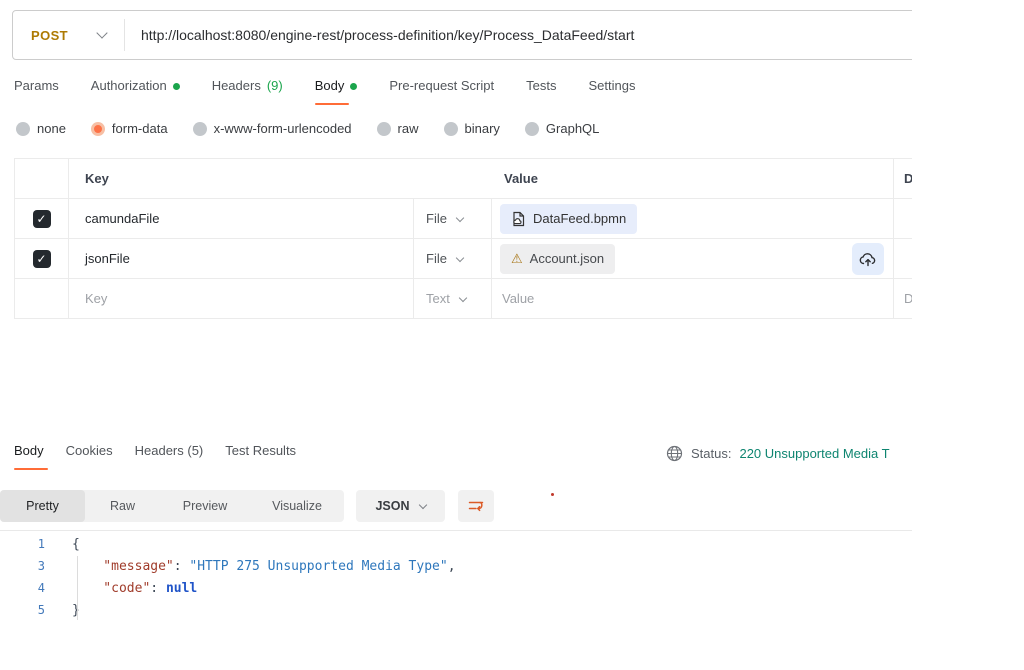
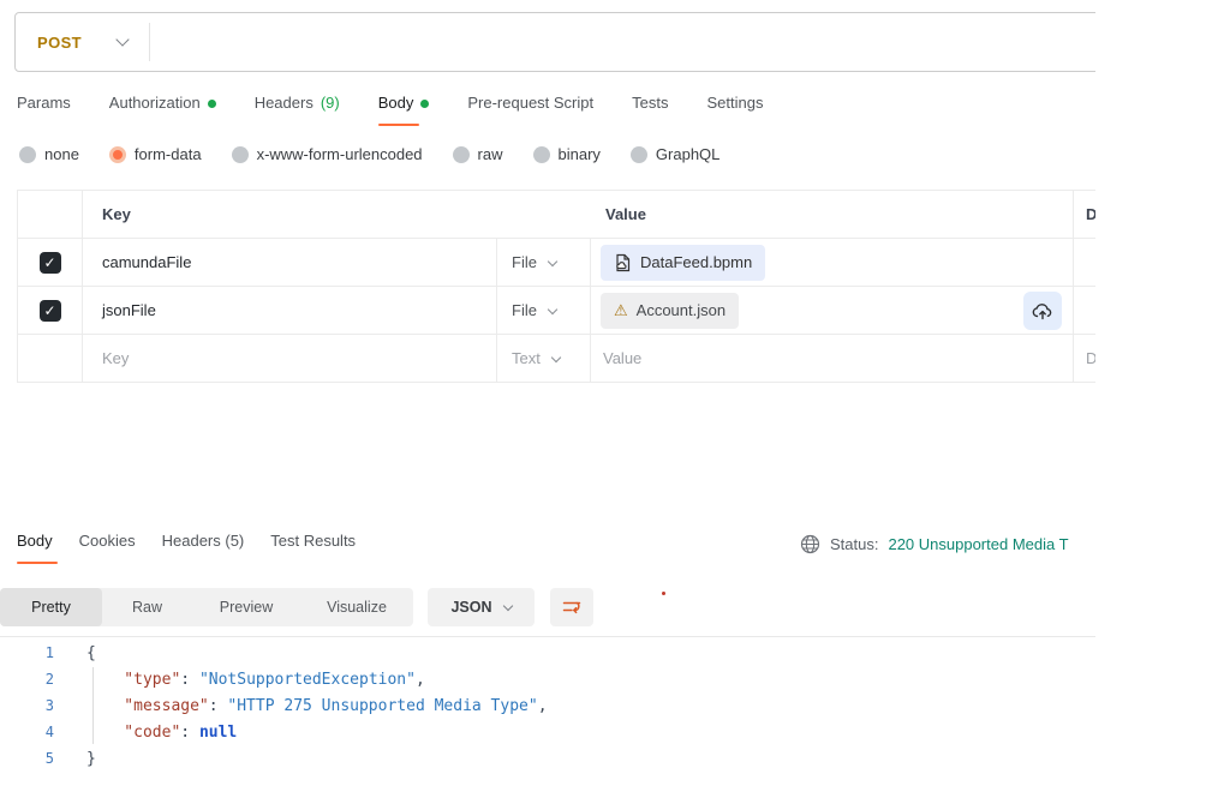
  POST
- http://localhost:8080/engine-rest/process-definition/key/Process_DataFeed/start
  Params
  Authorization
  Headers
  (9)
  Body
  Pre-request Script
  Tests
  Settings
  none
  form-data
  x-www-form-urlencoded
  raw
  binary
  GraphQL
  Key
  Value
  D
  ✓
  camundaFile
  File
  DataFeed.bpmn
  ✓
  jsonFile
  File
  ⚠
  Account.json
  Key
  Text
  Value
  D
  Body
  Cookies
  Headers (5)
  Test Results
  Status:
  220 Unsupported Media T
  Pretty
  Raw
  Preview
  Visualize
  JSON
  1
  {
+ 2
+ "type": "NotSupportedException",
  3
  "message": "HTTP 275 Unsupported Media Type",
  4
  "code": null
  5
  }
